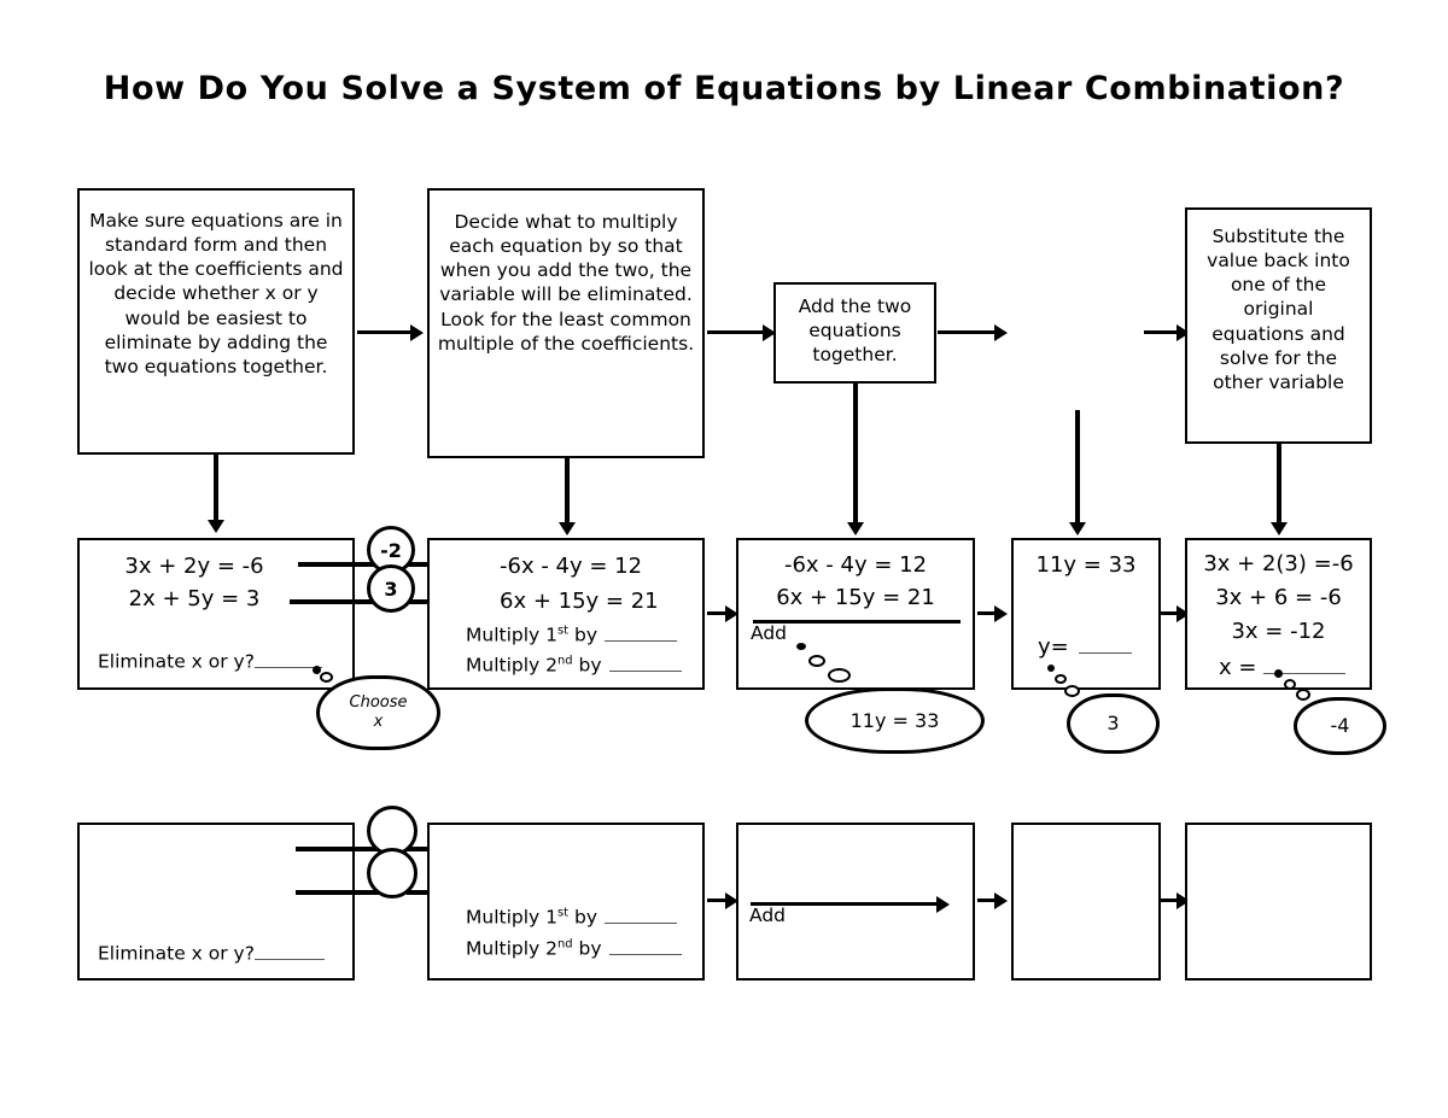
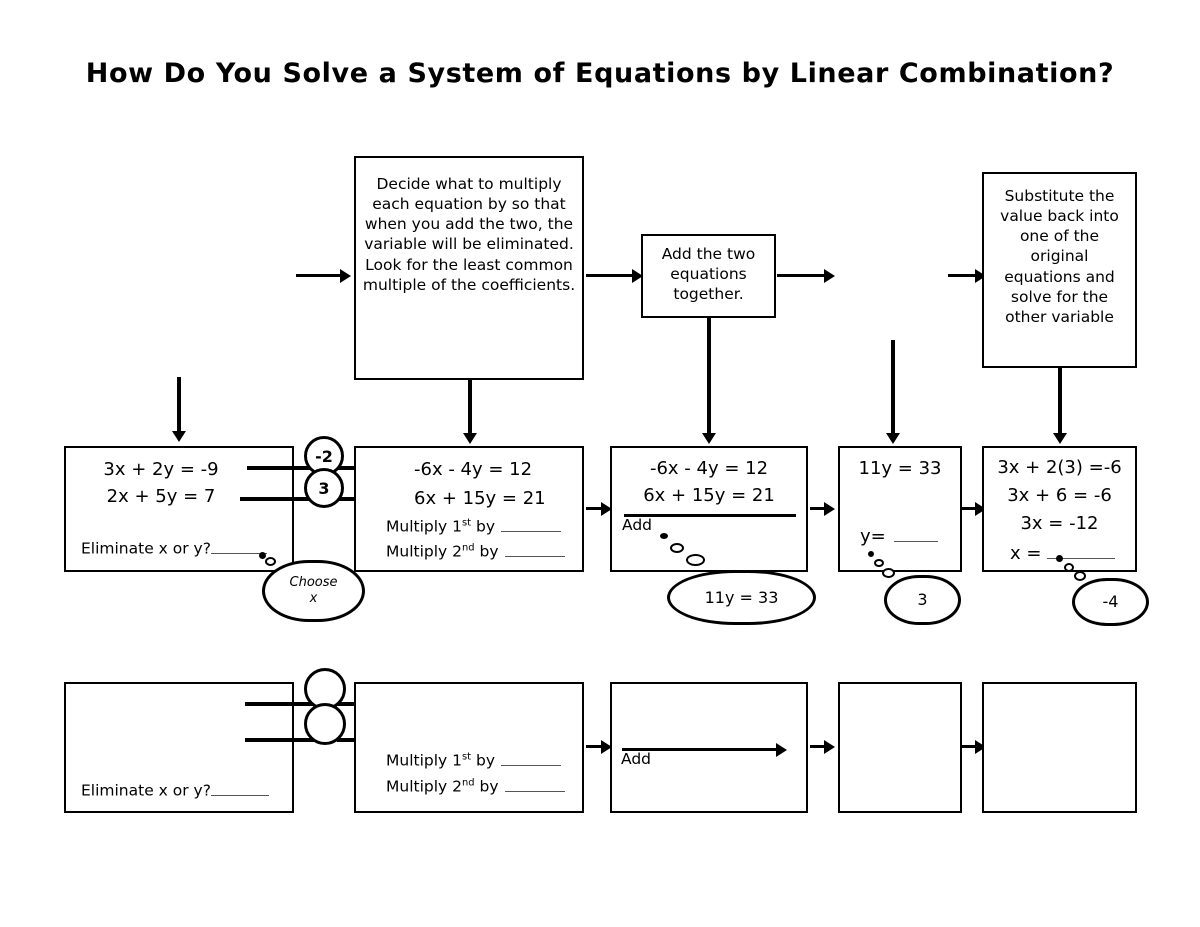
  How Do You Solve a System of Equations by Linear Combination?
- Make sure equations are in standard form and then look at the coefficients and decide whether x or y would be easiest to eliminate by adding the two equations together.
  Decide what to multiply each equation by so that when you add the two, the variable will be eliminated. Look for the least common multiple of the coefficients.
  Add the two equations together.
  Substitute the value back into one of the original equations and solve for the other variable
- 3x + 2y = -6
+ 3x + 2y = -9
- 2x + 5y = 3
+ 2x + 5y = 7
  Eliminate x or y?
  -2
  3
  Choose
  x
  -6x - 4y = 12
  6x + 15y = 21
  Multiply 1st by
  Multiply 2nd by
  -6x - 4y = 12
  6x + 15y = 21
  Add
  11y = 33
  11y = 33
  y=
  3
  3x + 2(3) =-6
  3x + 6 = -6
  3x = -12
  x =
  -4
  Eliminate x or y?
  Multiply 1st by
  Multiply 2nd by
  Add
